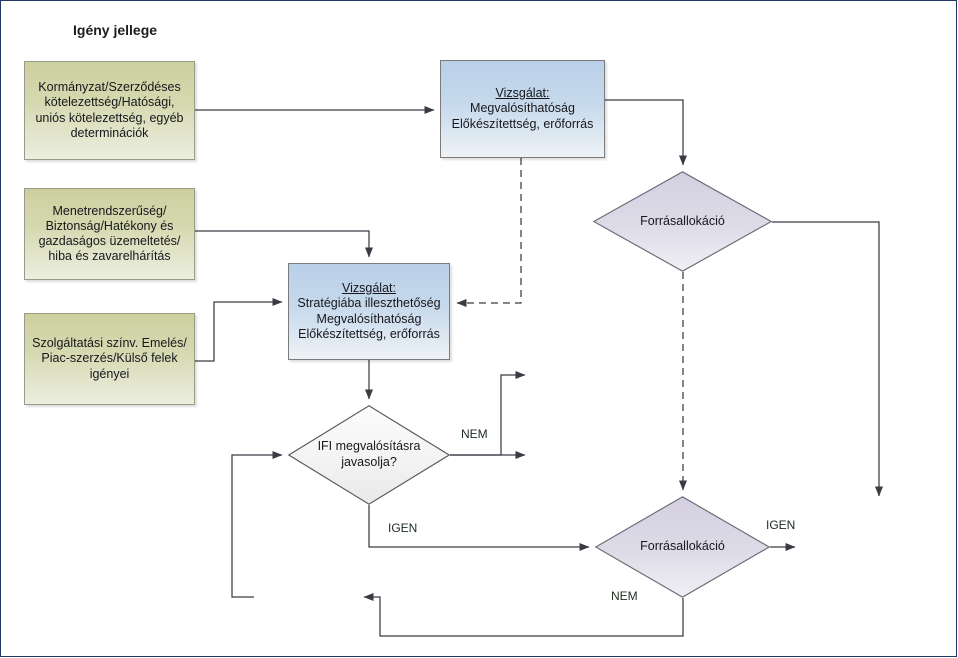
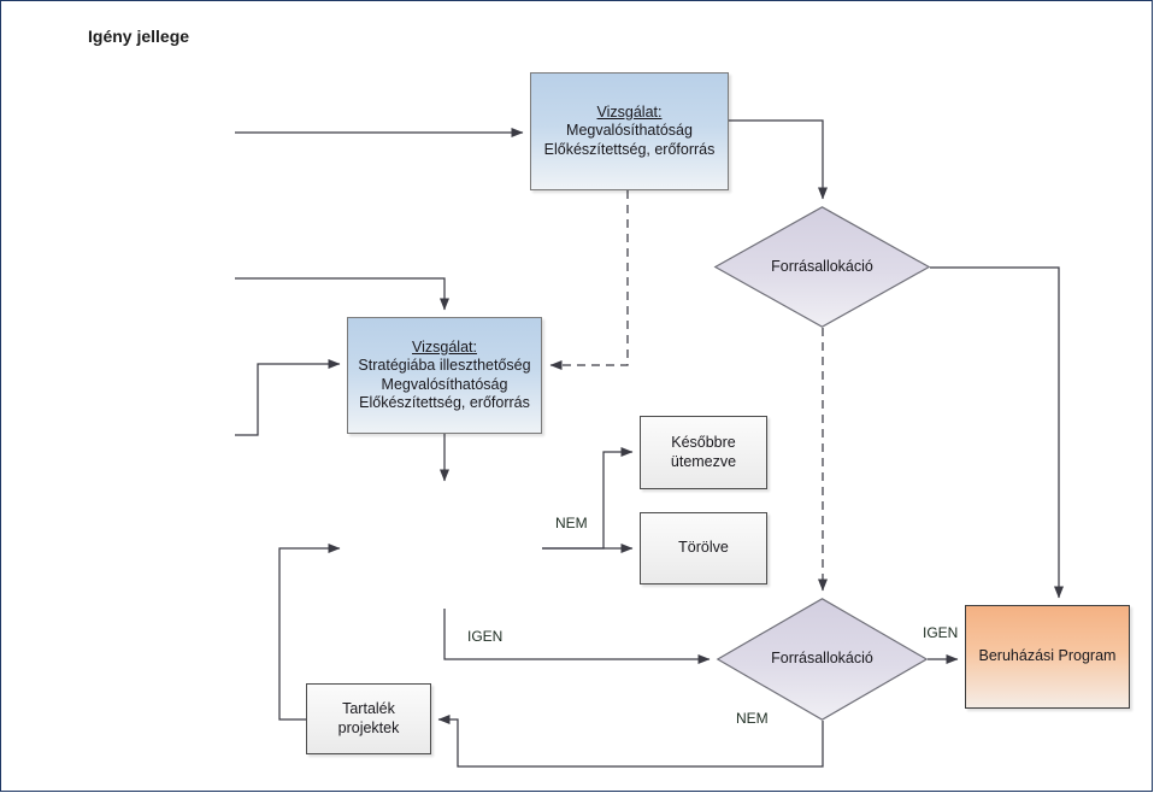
  Igény jellege
- Kormányzat/Szerződéses
- kötelezettség/Hatósági,
- uniós kötelezettség, egyéb
- determinációk
- Menetrendszerűség/
- Biztonság/Hatékony és
- gazdaságos üzemeltetés/
- hiba és zavarelhárítás
- Szolgáltatási színv. Emelés/
- Piac-szerzés/Külső felek
- igényei
  Vizsgálat:
  Megvalósíthatóság
  Előkészítettség, erőforrás
  Vizsgálat:
  Stratégiába illeszthetőség
  Megvalósíthatóság
  Előkészítettség, erőforrás
+ Későbbre
+ ütemezve
+ Törölve
+ Tartalék
+ projektek
+ Beruházási Program
  Forrásallokáció
  Forrásallokáció
- IFI megvalósításra
- javasolja?
  NEM
  IGEN
  IGEN
  NEM
